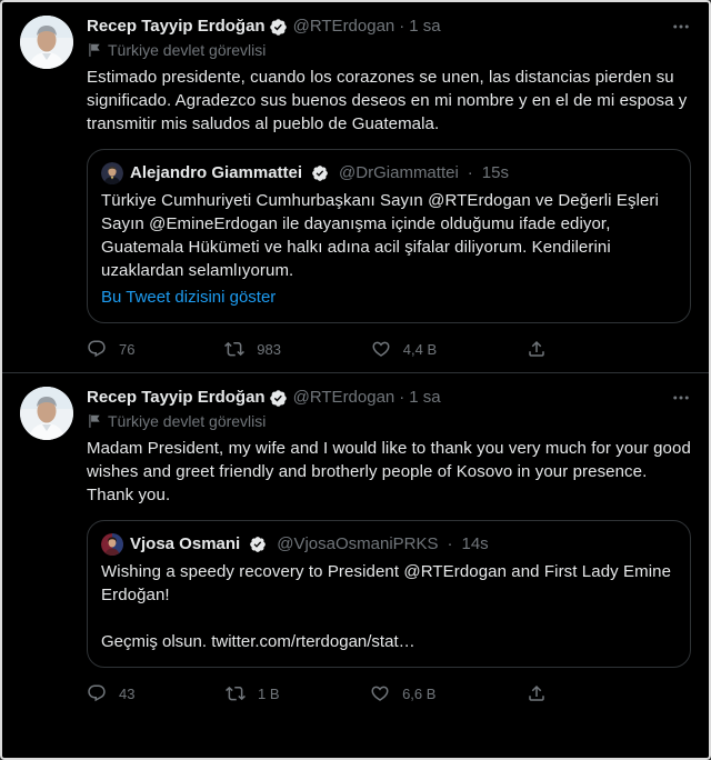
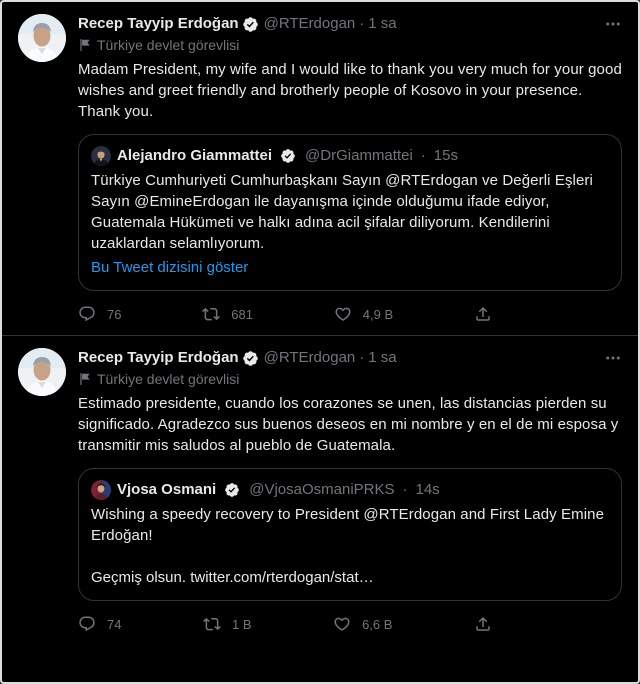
  Recep Tayyip Erdoğan
  @RTErdogan
  ·
  1 sa
  Türkiye devlet görevlisi
- Estimado presidente, cuando los corazones se unen, las distancias pierden su significado. Agradezco sus buenos deseos en mi nombre y en el de mi esposa y transmitir mis saludos al pueblo de Guatemala.
+ Madam President, my wife and I would like to thank you very much for your good wishes and greet friendly and brotherly people of Kosovo in your presence. Thank you.
  Alejandro Giammattei
  @DrGiammattei
  ·
  15s
  Türkiye Cumhuriyeti Cumhurbaşkanı Sayın @RTErdogan ve Değerli Eşleri Sayın @EmineErdogan ile dayanışma içinde olduğumu ifade ediyor, Guatemala Hükümeti ve halkı adına acil şifalar diliyorum. Kendilerini uzaklardan selamlıyorum.
  Bu Tweet dizisini göster
  76
- 983
+ 681
- 4,4 B
+ 4,9 B
  Recep Tayyip Erdoğan
  @RTErdogan
  ·
  1 sa
  Türkiye devlet görevlisi
- Madam President, my wife and I would like to thank you very much for your good wishes and greet friendly and brotherly people of Kosovo in your presence. Thank you.
+ Estimado presidente, cuando los corazones se unen, las distancias pierden su significado. Agradezco sus buenos deseos en mi nombre y en el de mi esposa y transmitir mis saludos al pueblo de Guatemala.
  Vjosa Osmani
  @VjosaOsmaniPRKS
  ·
  14s
  Wishing a speedy recovery to President @RTErdogan and First Lady Emine Erdoğan!
  Geçmiş olsun. twitter.com/rterdogan/stat…
- 43
+ 74
  1 B
  6,6 B
